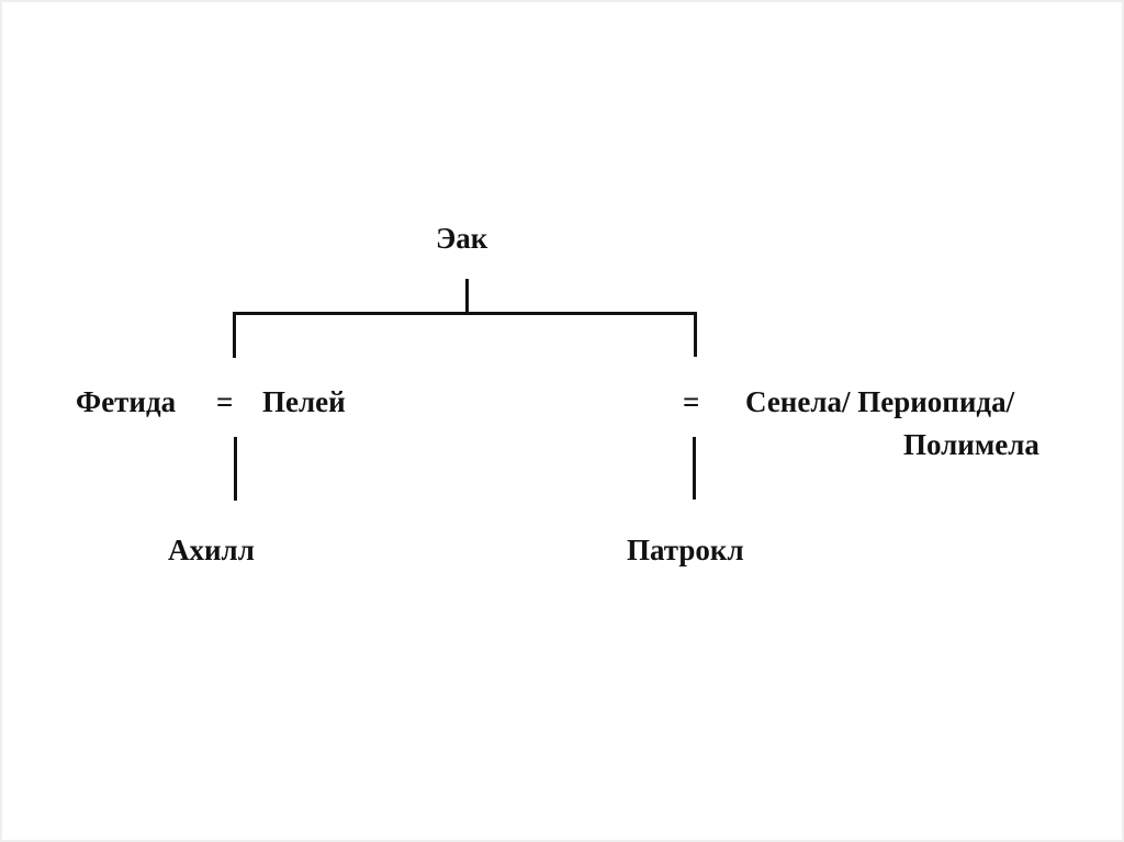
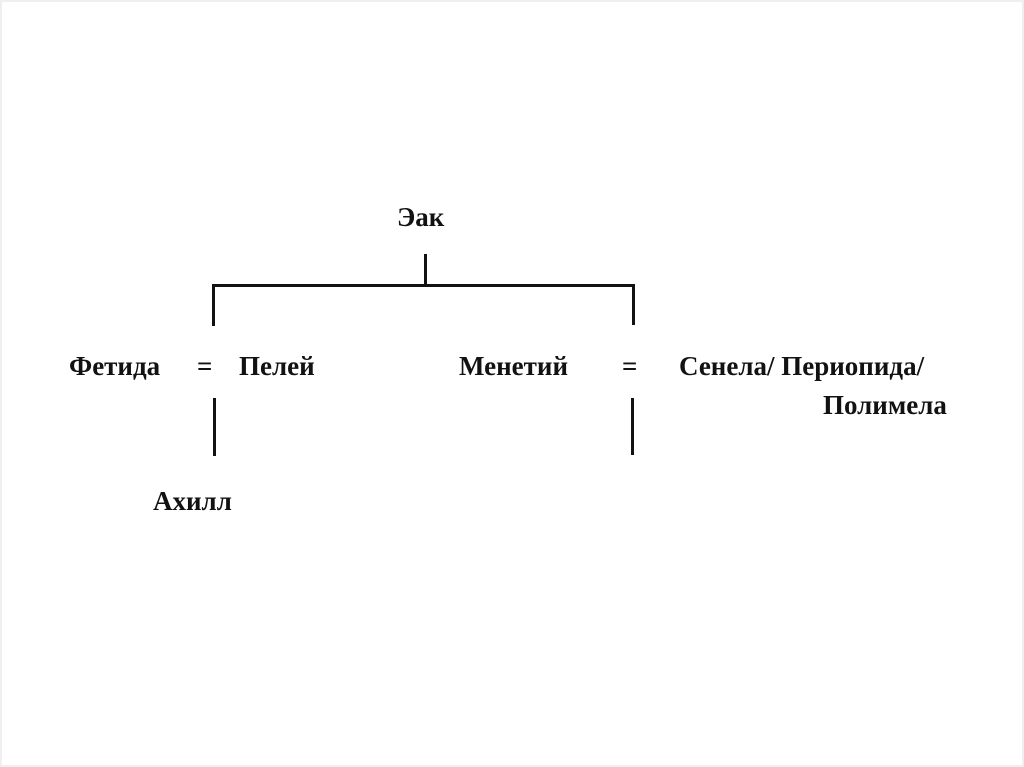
  Эак
  Фетида
  =
  Пелей
+ Менетий
  =
  Сенела/ Периопида/
  Полимела
  Ахилл
- Патрокл
